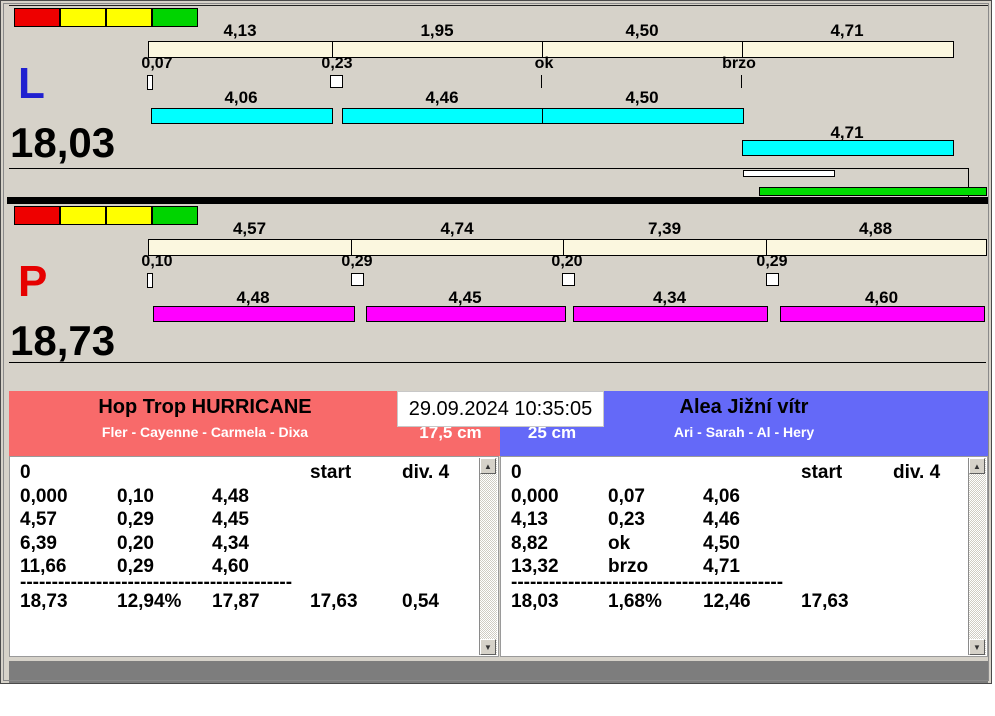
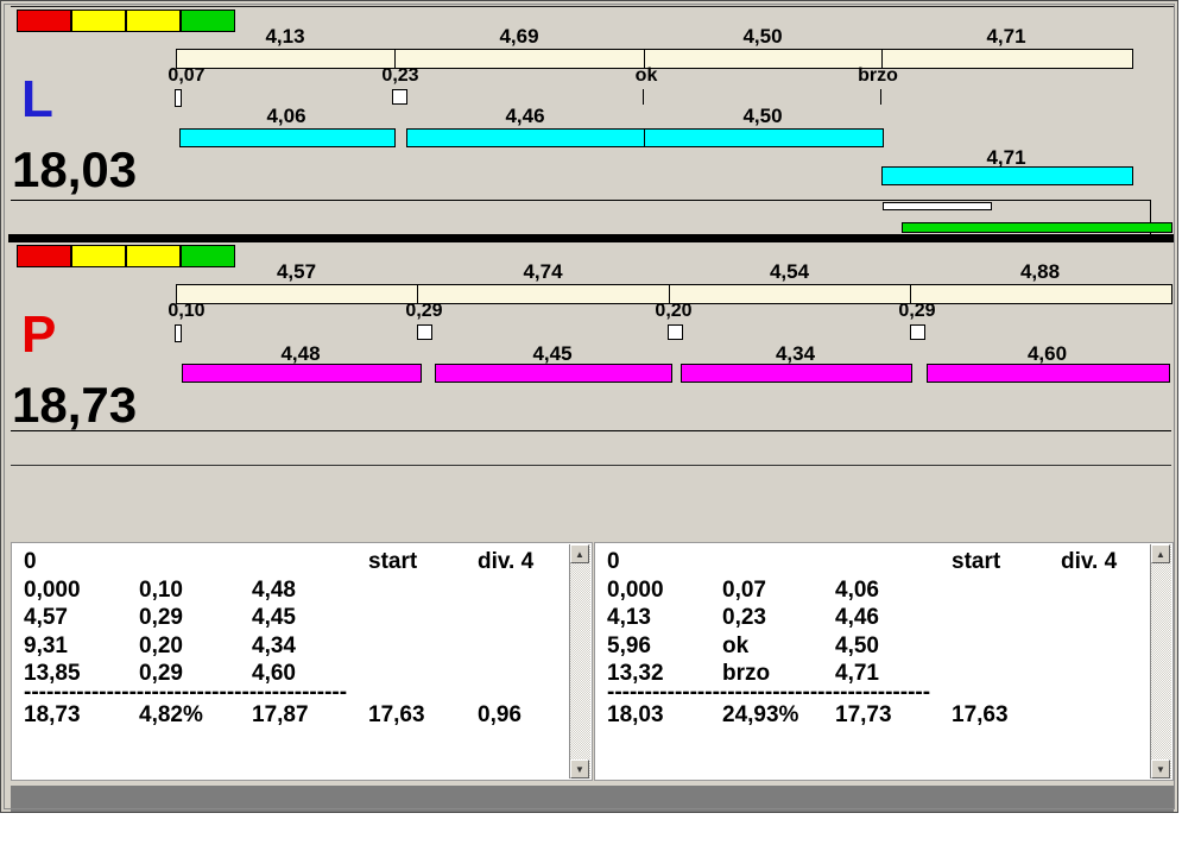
  L
  18,03
  4,13
- 1,95
+ 4,69
  4,50
  4,71
  0,07
  0,23
  ok
  brzo
  4,06
  4,46
  4,50
  4,71
  P
  18,73
  4,57
  4,74
- 7,39
+ 4,54
  4,88
  0,10
  0,29
  0,20
  0,29
  4,48
  4,45
  4,34
  4,60
- Hop Trop HURRICANE
- Fler - Cayenne - Carmela - Dixa
- 17,5 cm
- Alea Jižní vítr
- Ari - Sarah - Al - Hery
- 25 cm
- 29.09.2024 10:35:05
  0
  start
  div. 4
  0,000
  0,10
  4,48
  4,57
  0,29
  4,45
- 6,39
+ 9,31
  0,20
  4,34
- 11,66
+ 13,85
  0,29
  4,60
  -------------------------------------------
  18,73
- 12,94%
+ 4,82%
  17,87
  17,63
- 0,54
+ 0,96
  ▲
  ▼
  0
  start
  div. 4
  0,000
  0,07
  4,06
  4,13
  0,23
  4,46
- 8,82
+ 5,96
  ok
  4,50
  13,32
  brzo
  4,71
  -------------------------------------------
  18,03
- 1,68%
+ 24,93%
- 12,46
+ 17,73
  17,63
  ▲
  ▼
